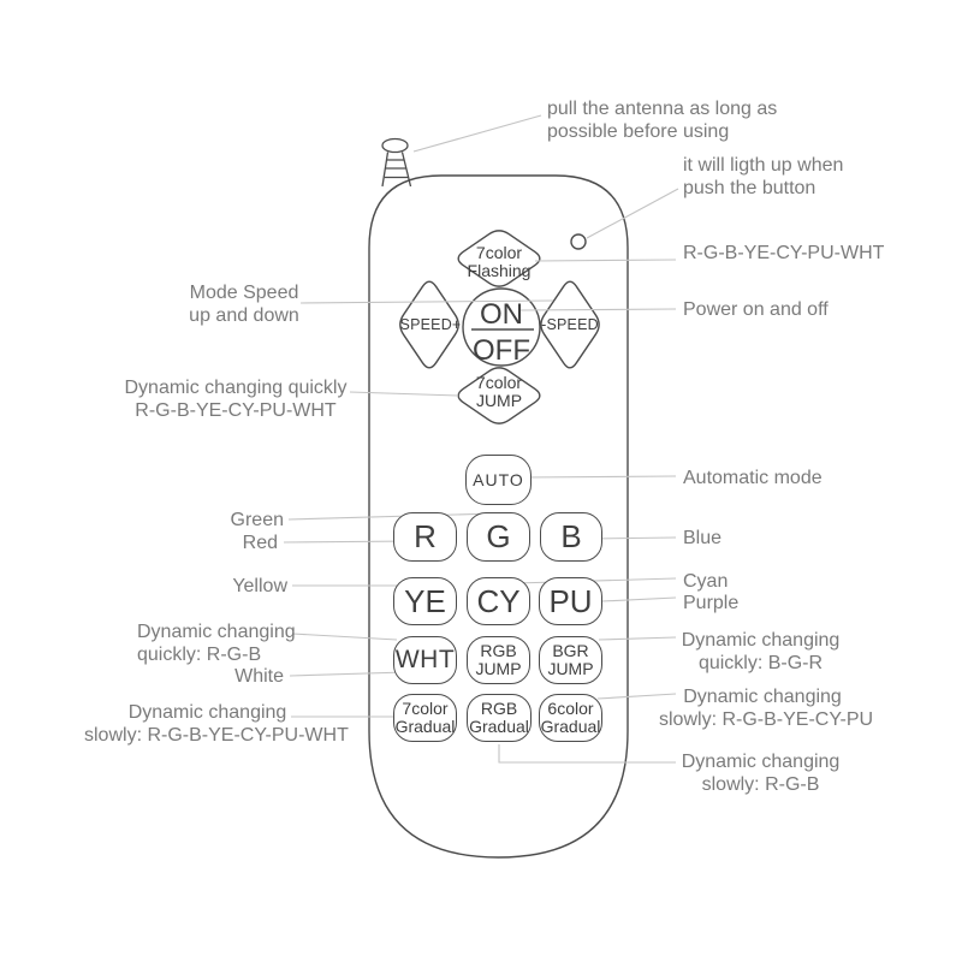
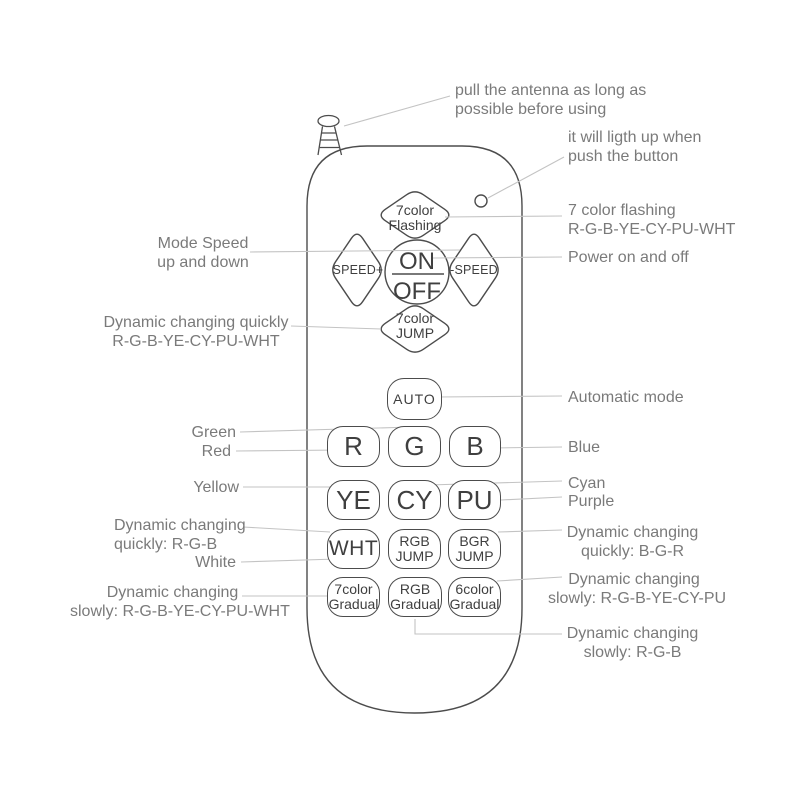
  7color
  Flashing
  7color
  JUMP
  SPEED+
  -SPEED
  ON
  OFF
  AUTO
  R
  G
  B
  YE
  CY
  PU
  WHT
  RGB
  JUMP
  BGR
  JUMP
  7color
  Gradual
  RGB
  Gradual
  6color
  Gradual
  pull the antenna as long as
  possible before using
  Mode Speed
  up and down
  Dynamic changing quickly
  R-G-B-YE-CY-PU-WHT
  Green
  Red
  Yellow
  Dynamic changing
  quickly: R-G-B
  White
  Dynamic changing
  slowly: R-G-B-YE-CY-PU-WHT
  it will ligth up when
  push the button
+ 7 color flashing
  R-G-B-YE-CY-PU-WHT
  Power on and off
  Automatic mode
  Blue
  Cyan
  Purple
  Dynamic changing
  quickly: B-G-R
  Dynamic changing
  slowly: R-G-B-YE-CY-PU
  Dynamic changing
  slowly: R-G-B
